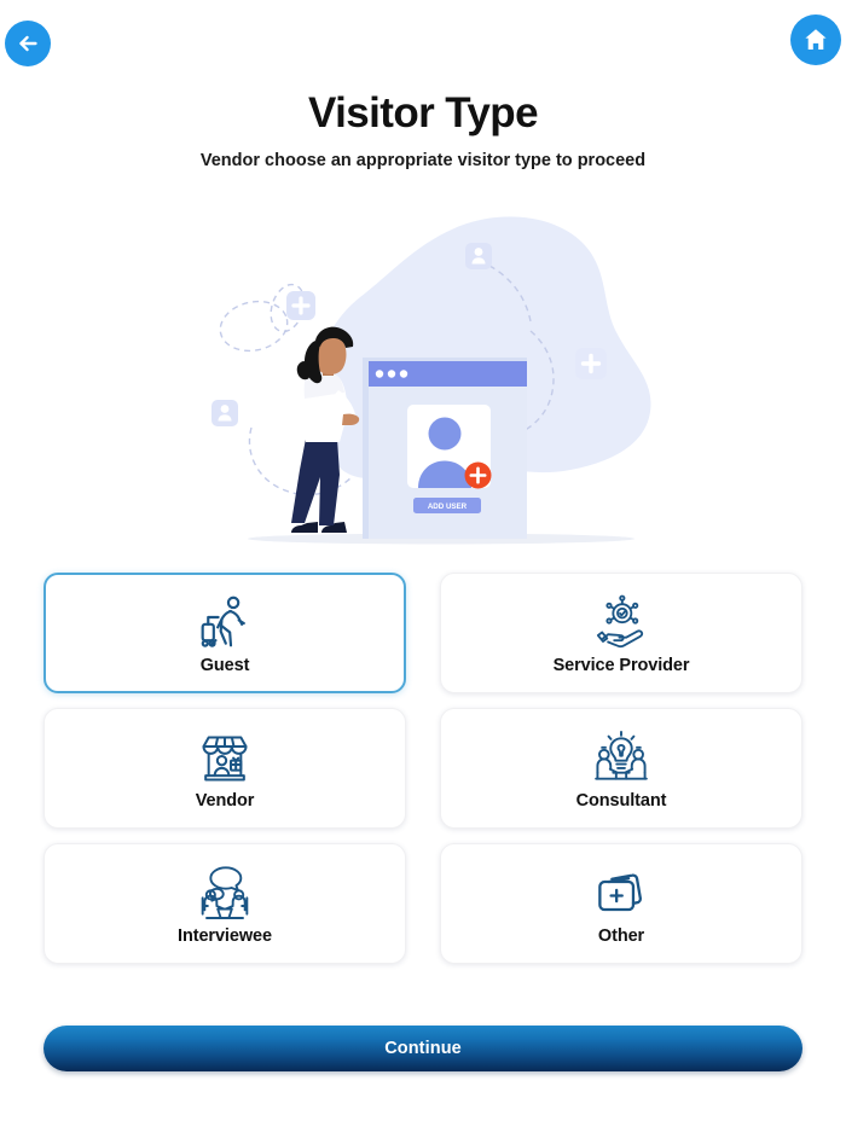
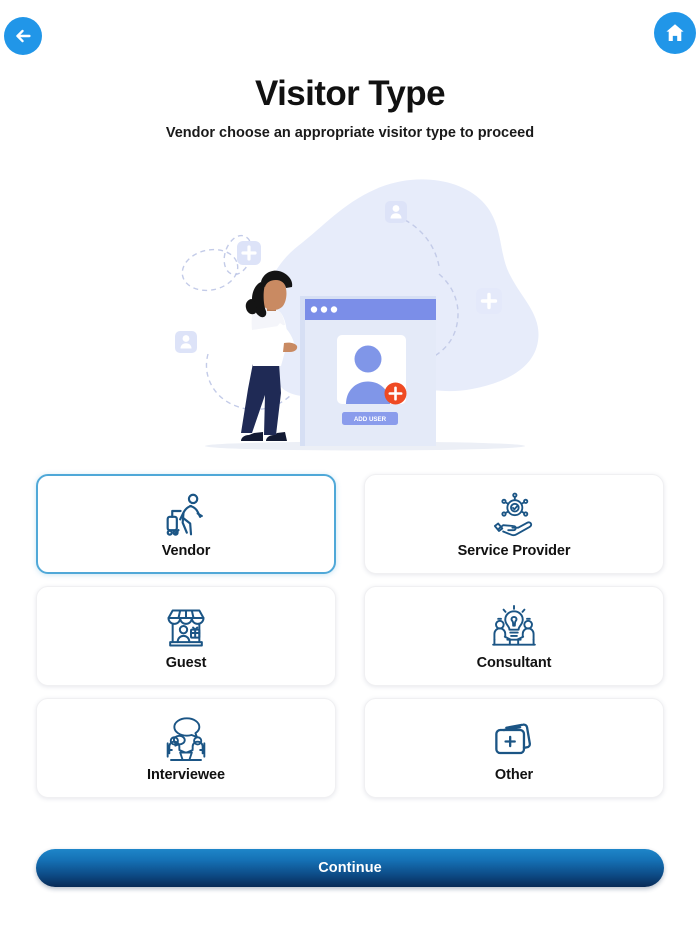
  Visitor Type
  Vendor choose an appropriate visitor type to proceed
- Guest
+ Vendor
  Service Provider
- Vendor
+ Guest
  Consultant
  Interviewee
  Other
  Continue
